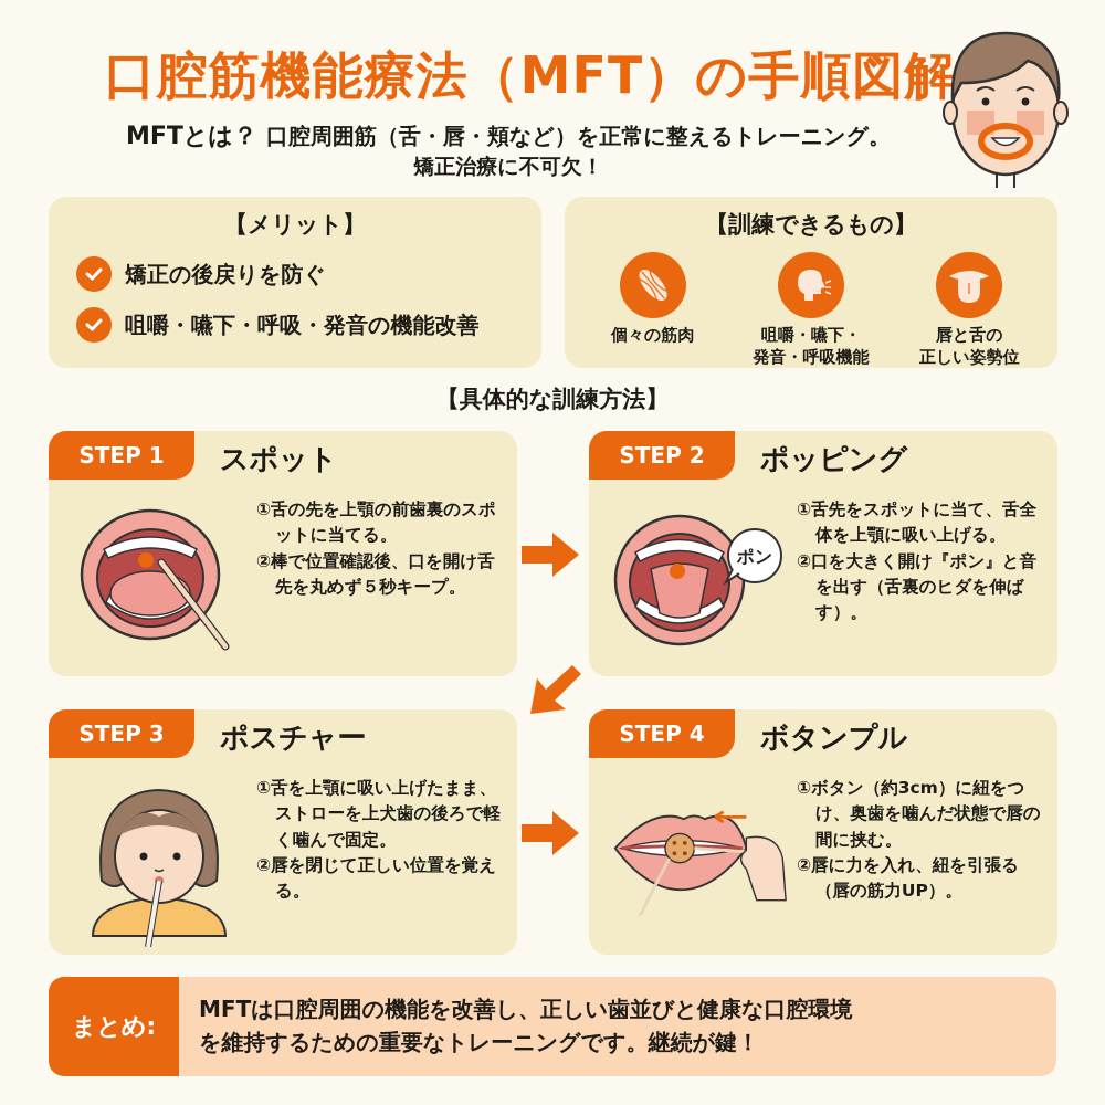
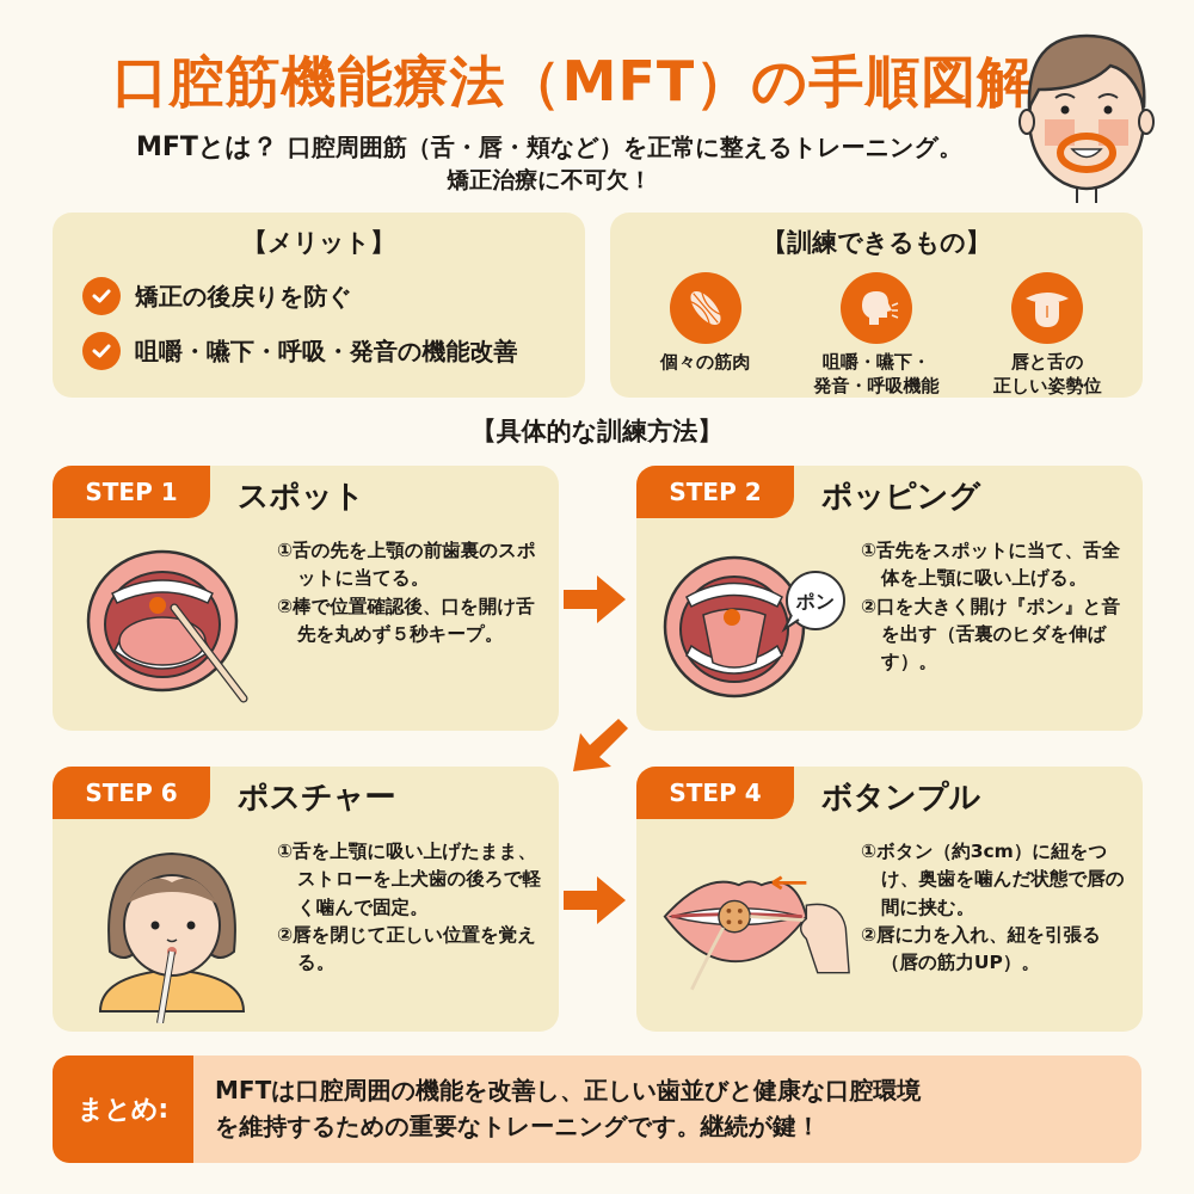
  口腔筋機能療法（MFT）の手順図解
  MFTとは？ 口腔周囲筋（舌・唇・頬など）を正常に整えるトレーニング。
  矯正治療に不可欠！
  【メリット】
  矯正の後戻りを防ぐ
  咀嚼・嚥下・呼吸・発音の機能改善
  【訓練できるもの】
  個々の筋肉
  咀嚼・嚥下・
  発音・呼吸機能
  唇と舌の
  正しい姿勢位
  【具体的な訓練方法】
  STEP 1
  スポット
  ①舌の先を上顎の前歯裏のスポットに当てる。
  ②棒で位置確認後、口を開け舌先を丸めず５秒キープ。
  STEP 2
  ポッピング
  ポン
  ①舌先をスポットに当て、舌全体を上顎に吸い上げる。
  ②口を大きく開け『ポン』と音を出す（舌裏のヒダを伸ばす）。
- STEP 3
+ STEP 6
  ポスチャー
  ①舌を上顎に吸い上げたまま、ストローを上犬歯の後ろで軽く噛んで固定。
  ②唇を閉じて正しい位置を覚える。
  STEP 4
  ボタンプル
  ①ボタン（約3cm）に紐をつけ、奥歯を噛んだ状態で唇の間に挟む。
  ②唇に力を入れ、紐を引張る（唇の筋力UP）。
  まとめ:
  MFTは口腔周囲の機能を改善し、正しい歯並びと健康な口腔環境
  を維持するための重要なトレーニングです。継続が鍵！
